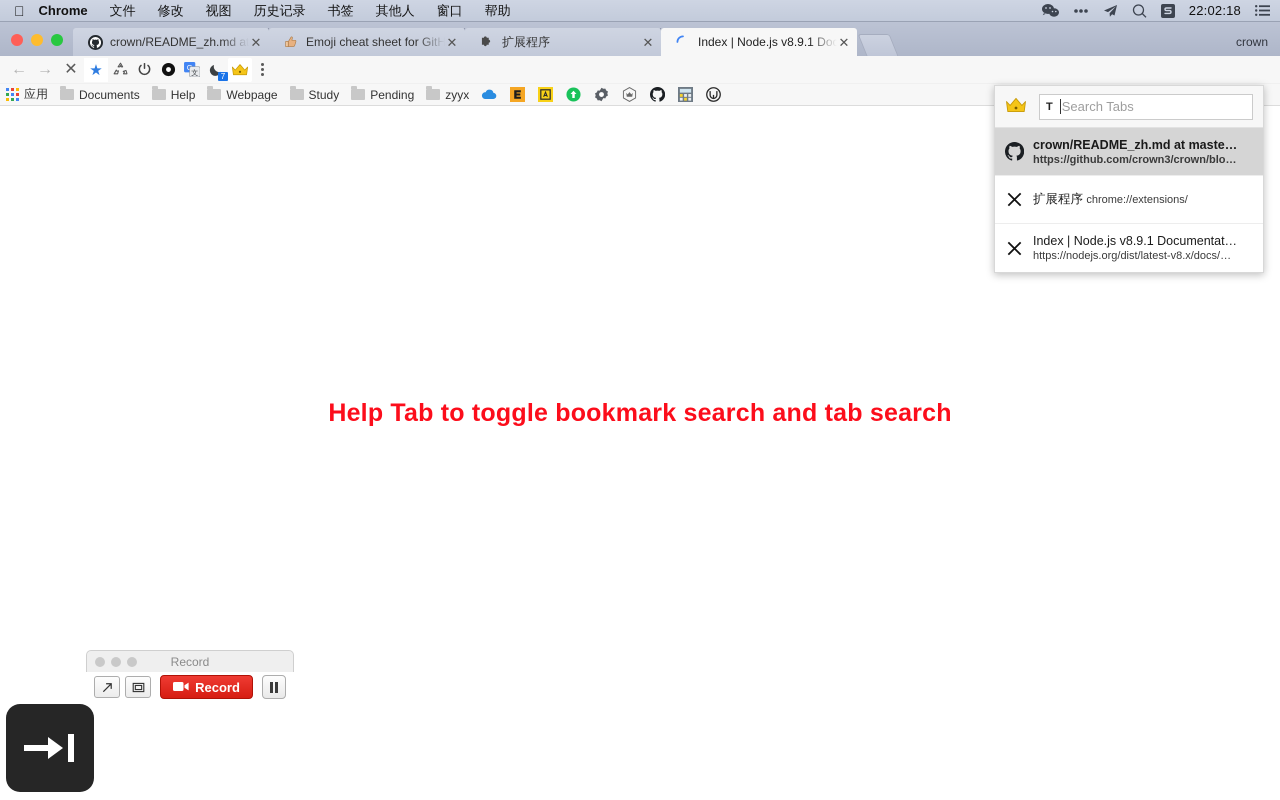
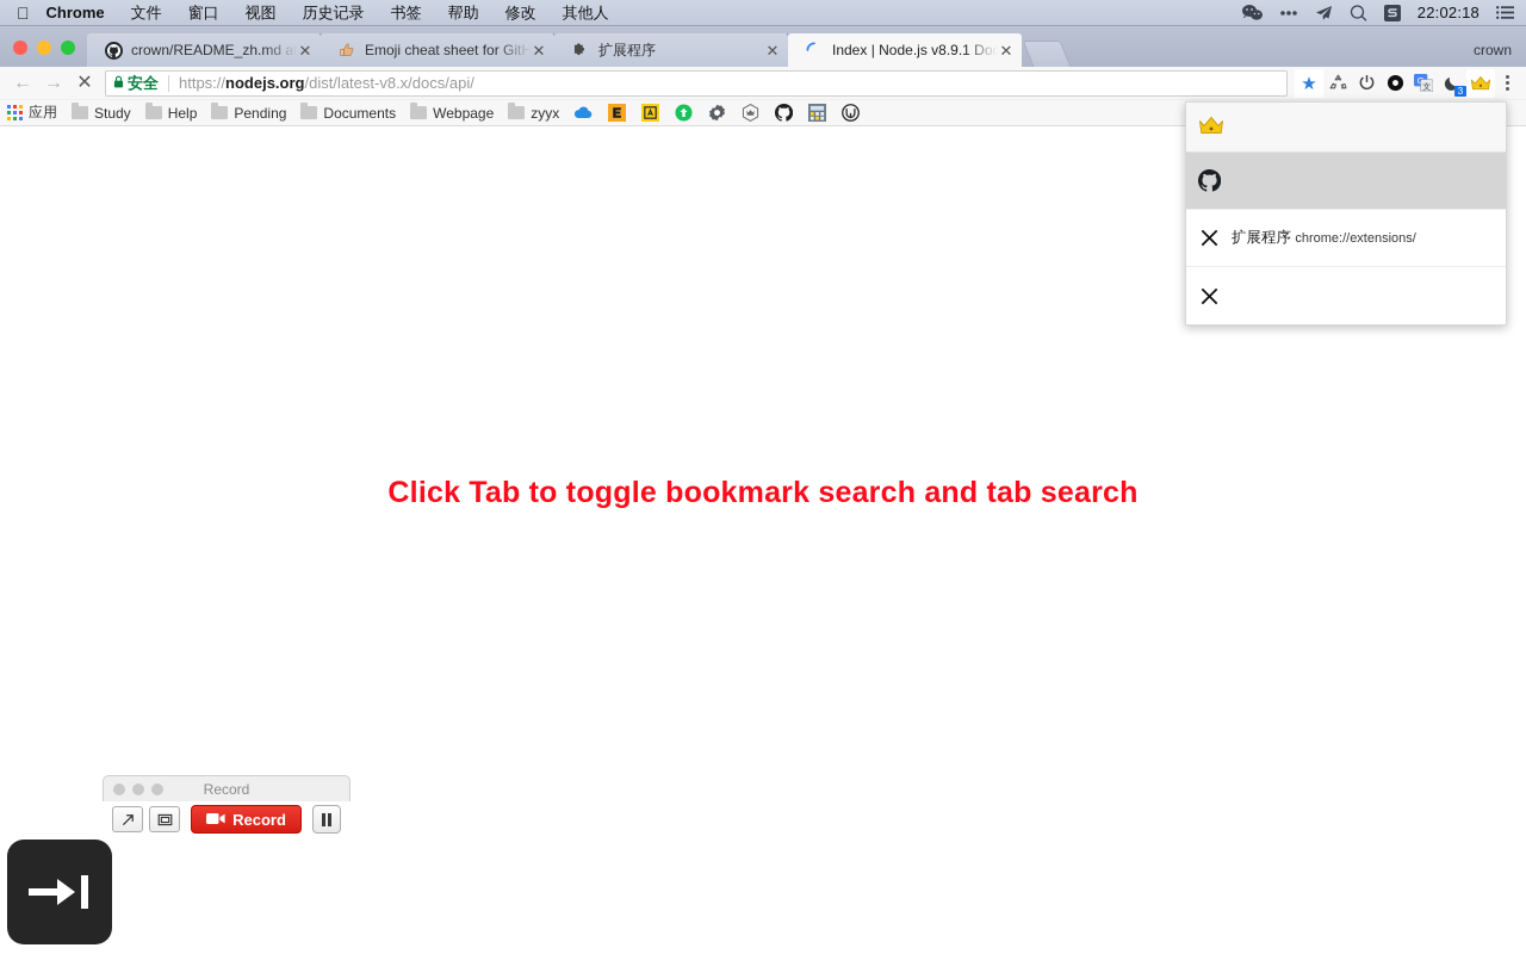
  
  Chrome
  文件
- 修改
+ 窗口
  视图
  历史记录
  书签
- 其他人
+ 帮助
- 窗口
+ 修改
- 帮助
+ 其他人
  22:02:18
  crown/README_zh.md at
  ✕
  Emoji cheat sheet for GitH
  ✕
  扩展程序
  ✕
  Index | Node.js v8.9.1 Doc
  ✕
  crown
  ←
  →
  ✕
+ 安全
+ https://nodejs.org/dist/latest-v8.x/docs/api/
  ★
- 7
+ 3
  应用
- Documents
+ Study
  Help
- Webpage
+ Pending
- Study
+ Documents
- Pending
+ Webpage
  zyyx
- Help Tab to toggle bookmark search and tab search
+ Click Tab to toggle bookmark search and tab search
- T
- Search Tabs
- crown/README_zh.md at maste… https://github.com/crown3/crown/blo…
  扩展程序 chrome://extensions/
- Index | Node.js v8.9.1 Documentat… https://nodejs.org/dist/latest-v8.x/docs/…
  Record
  Record
